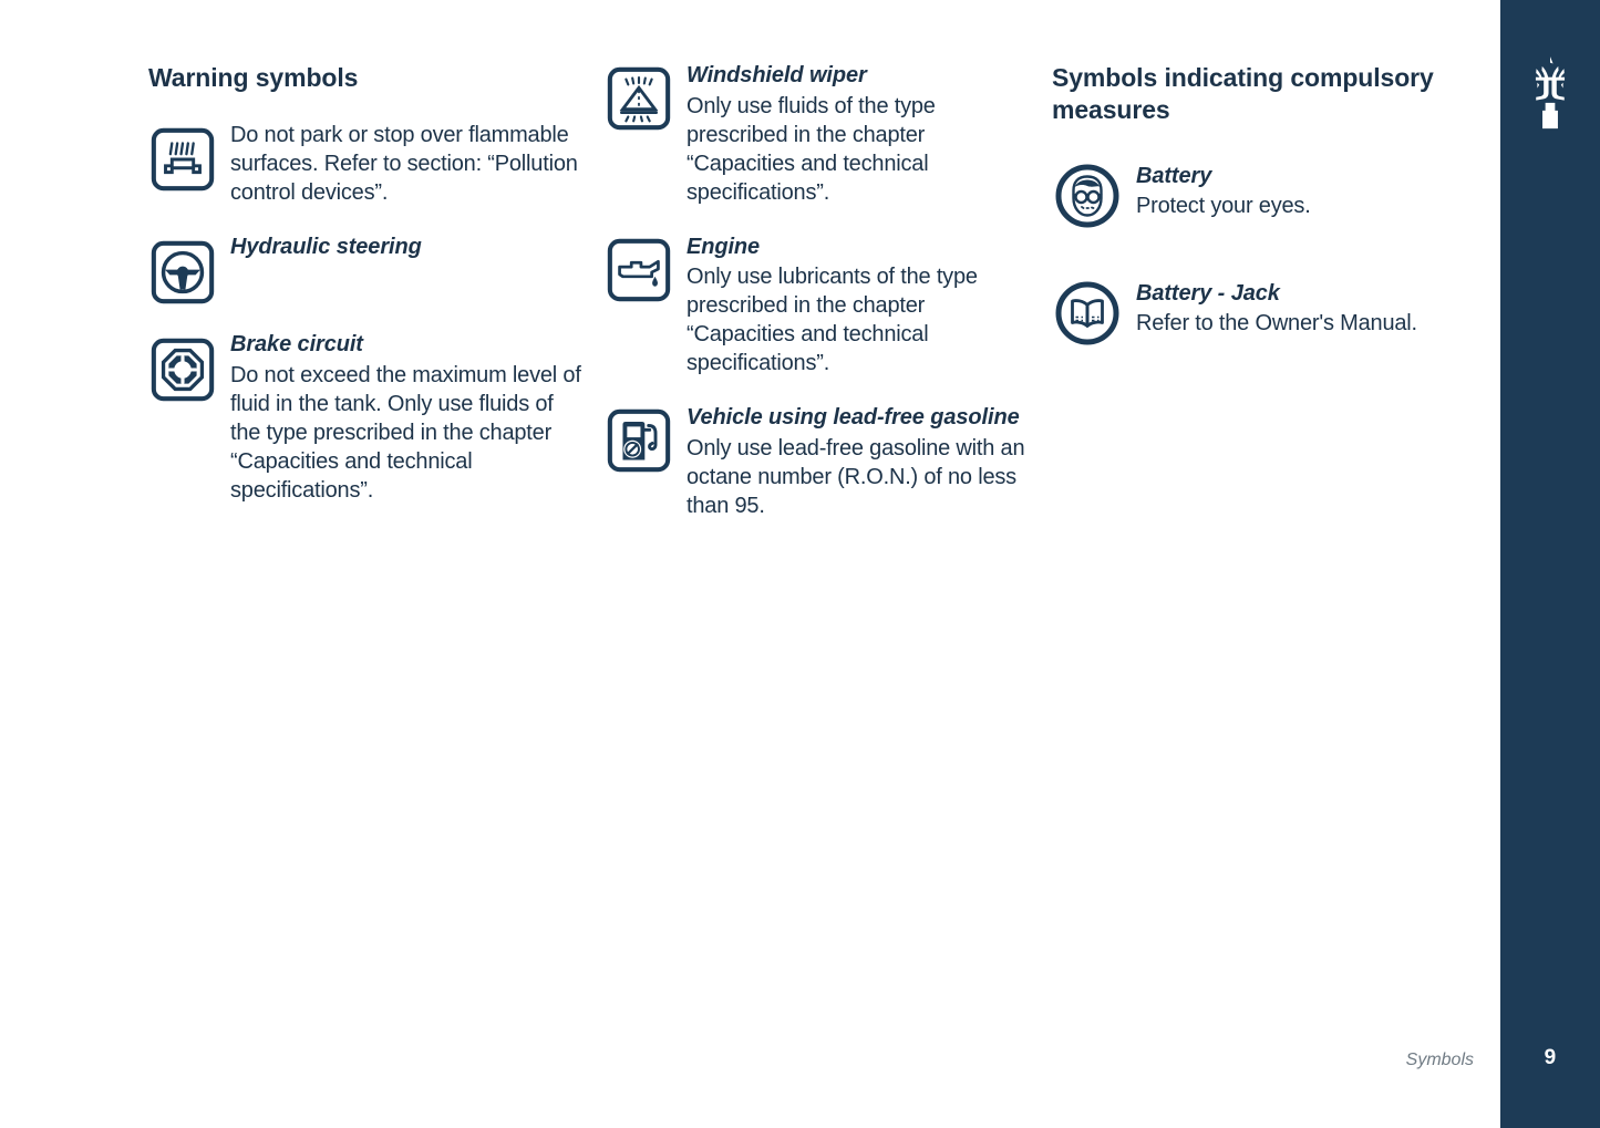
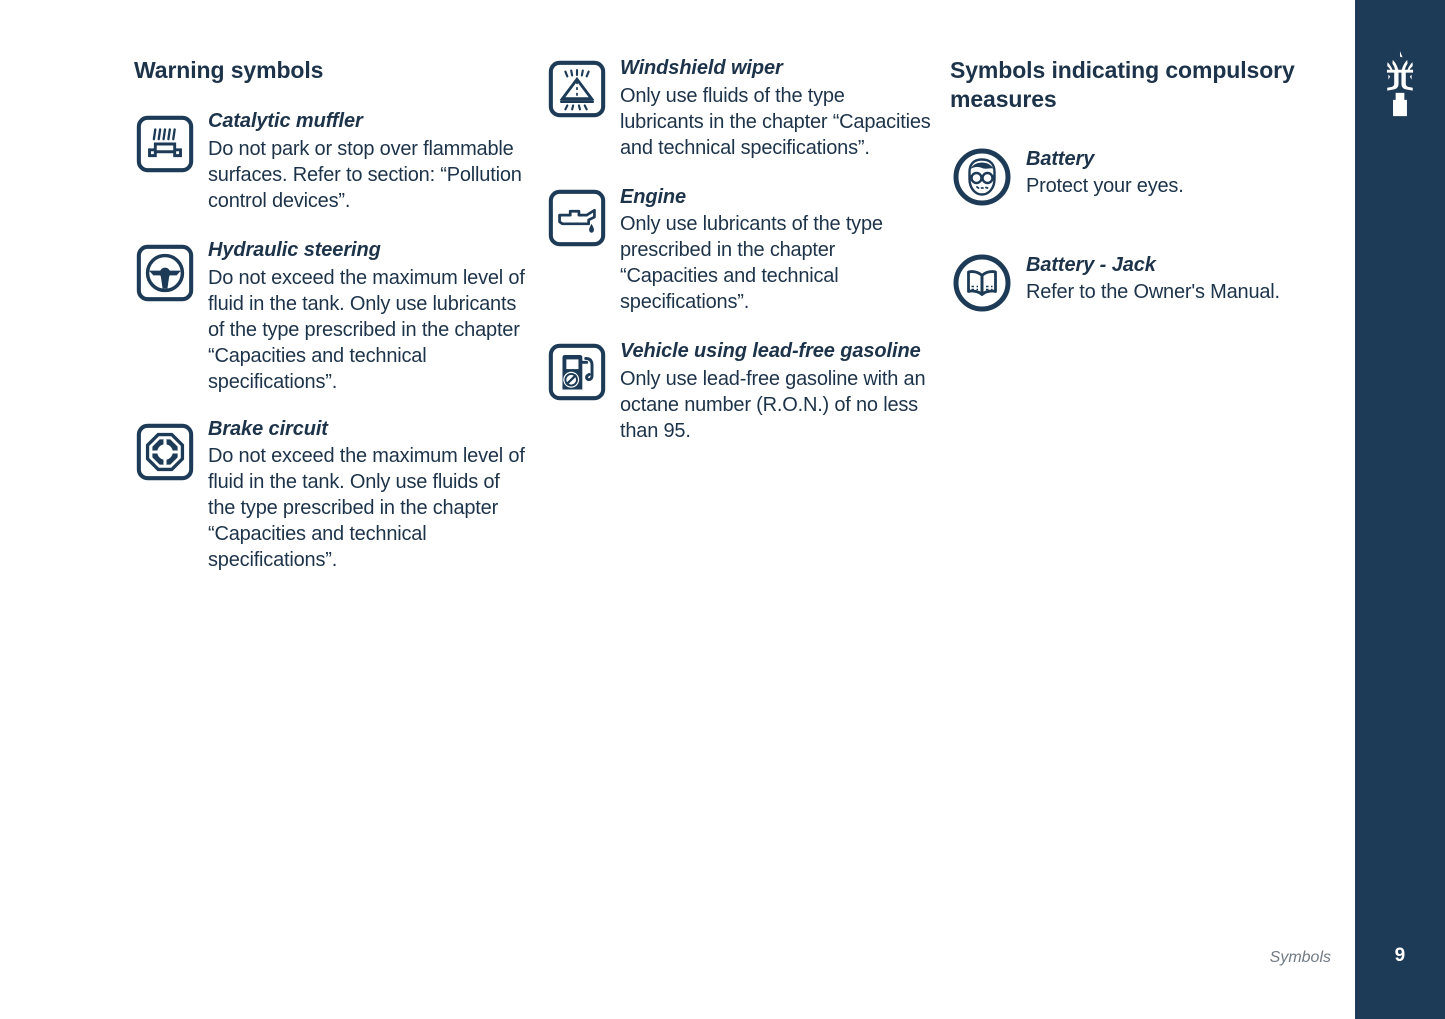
  Warning symbols
+ Catalytic muffler
  Do not park or stop over flammable surfaces. Refer to section: “Pollution control devices”.
  Hydraulic steering
+ Do not exceed the maximum level of fluid in the tank. Only use lubricants of the type prescribed in the chapter “Capacities and technical specifications”.
  Brake circuit
  Do not exceed the maximum level of fluid in the tank. Only use fluids of the type prescribed in the chapter “Capacities and technical specifications”.
  Windshield wiper
- Only use fluids of the type prescribed in the chapter “Capacities and technical specifications”.
+ Only use fluids of the type lubricants in the chapter “Capacities and technical specifications”.
  Engine
  Only use lubricants of the type prescribed in the chapter “Capacities and technical specifications”.
  Vehicle using lead-free gasoline
  Only use lead-free gasoline with an octane number (R.O.N.) of no less than 95.
  Symbols indicating compulsory measures
  Battery
  Protect your eyes.
  Battery - Jack
  Refer to the Owner's Manual.
  Symbols
  9
